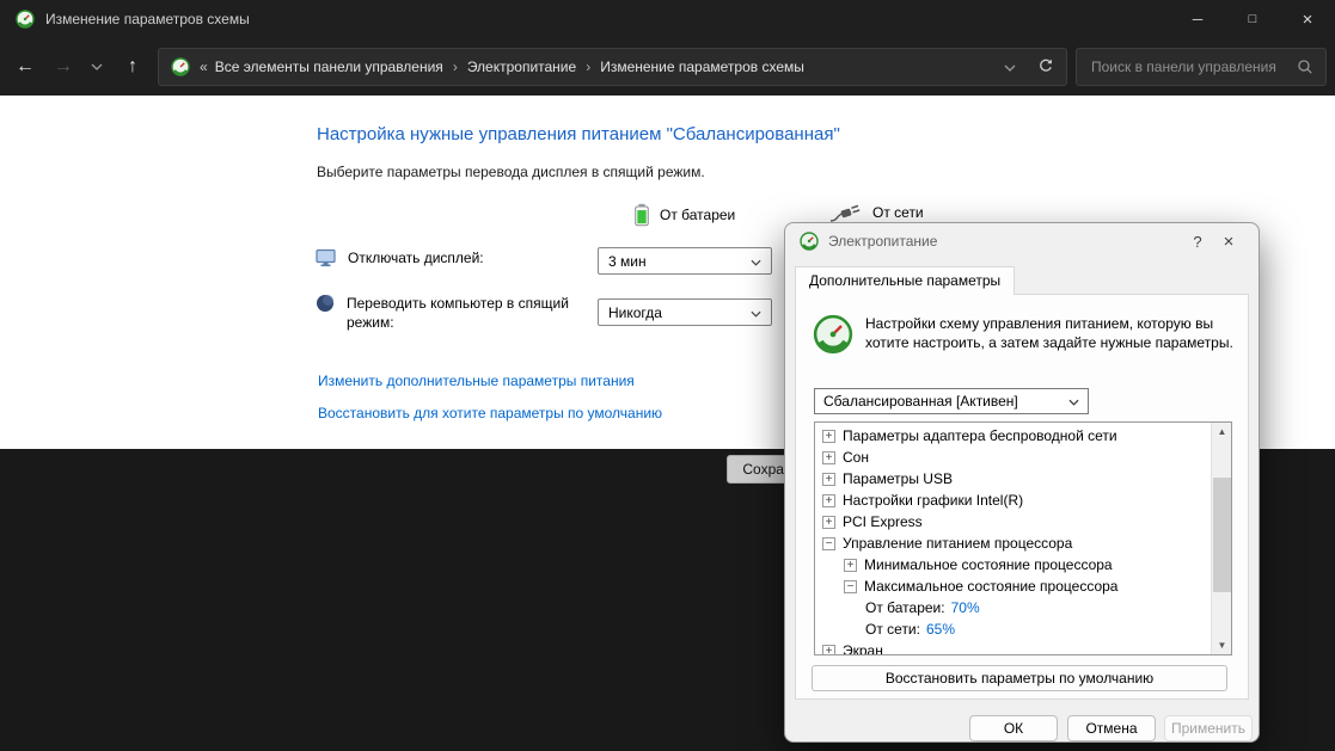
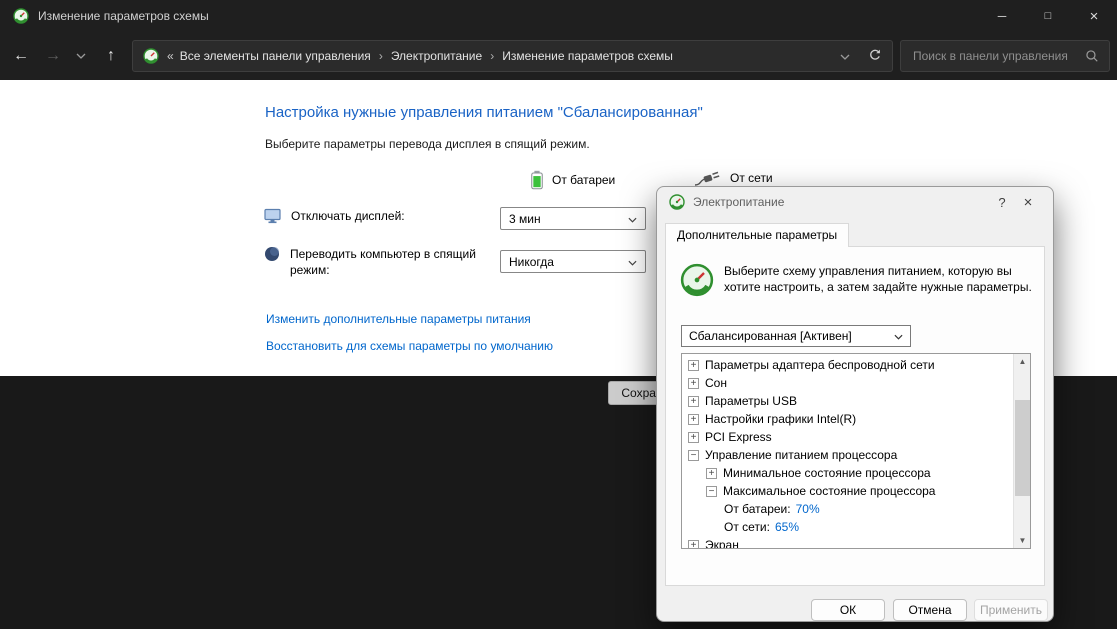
  Изменение параметров схемы
  ─
  □
  ×
  ←
  →
  ↑
  «
  Все элементы панели управления
  ›
  Электропитание
  ›
  Изменение параметров схемы
  Поиск в панели управления
  Настройка нужные управления питанием "Сбалансированная"
  Выберите параметры перевода дисплея в спящий режим.
  От батареи
  От сети
  Отключать дисплей:
  3 мин
  Переводить компьютер в спящий режим:
  Никогда
  Изменить дополнительные параметры питания
- Восстановить для хотите параметры по умолчанию
+ Восстановить для схемы параметры по умолчанию
  Электропитание
  ?
  ×
  Дополнительные параметры
- Настройки схему управления питанием, которую вы хотите настроить, а затем задайте нужные параметры.
+ Выберите схему управления питанием, которую вы хотите настроить, а затем задайте нужные параметры.
  Сбалансированная [Активен]
  +
  Параметры адаптера беспроводной сети
  +
  Сон
  +
  Параметры USB
  +
  Настройки графики Intel(R)
  +
  PCI Express
  −
  Управление питанием процессора
  +
  Минимальное состояние процессора
  −
  Максимальное состояние процессора
  От батареи:
  70%
  От сети:
  65%
  +
  Экран
  ▲
  ▼
- Восстановить параметры по умолчанию
  ОК
  Отмена
  Применить
